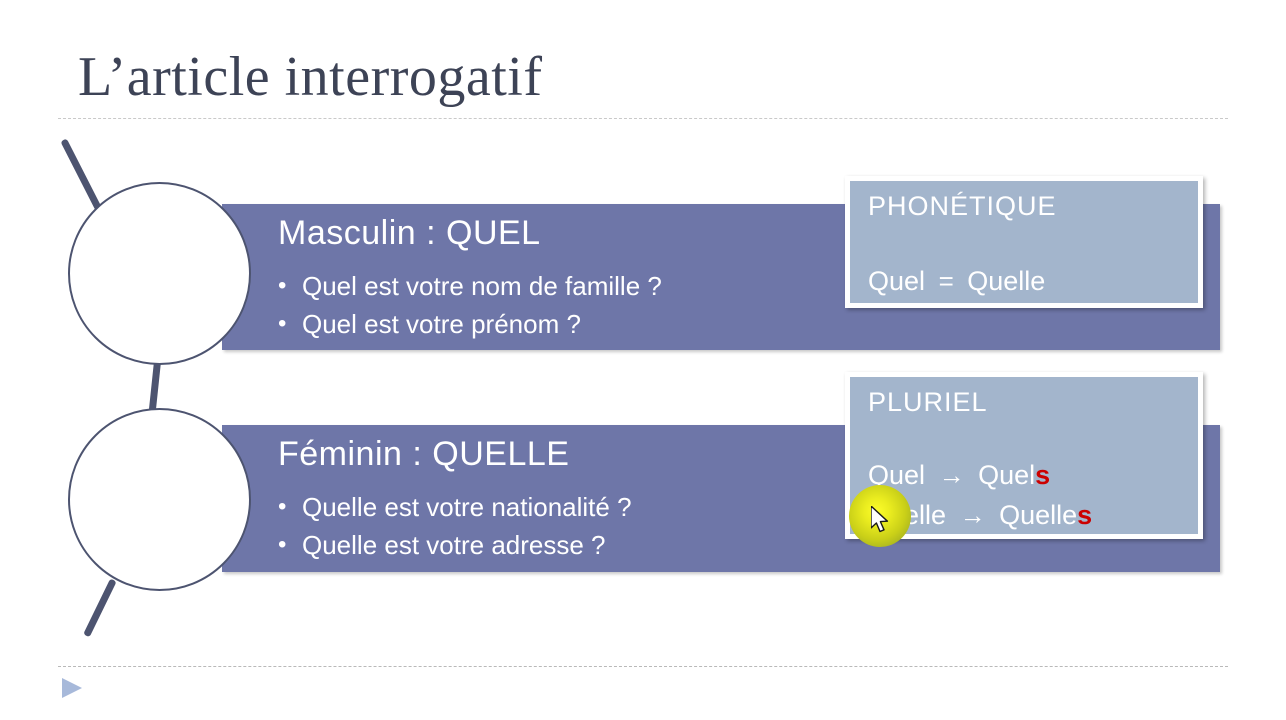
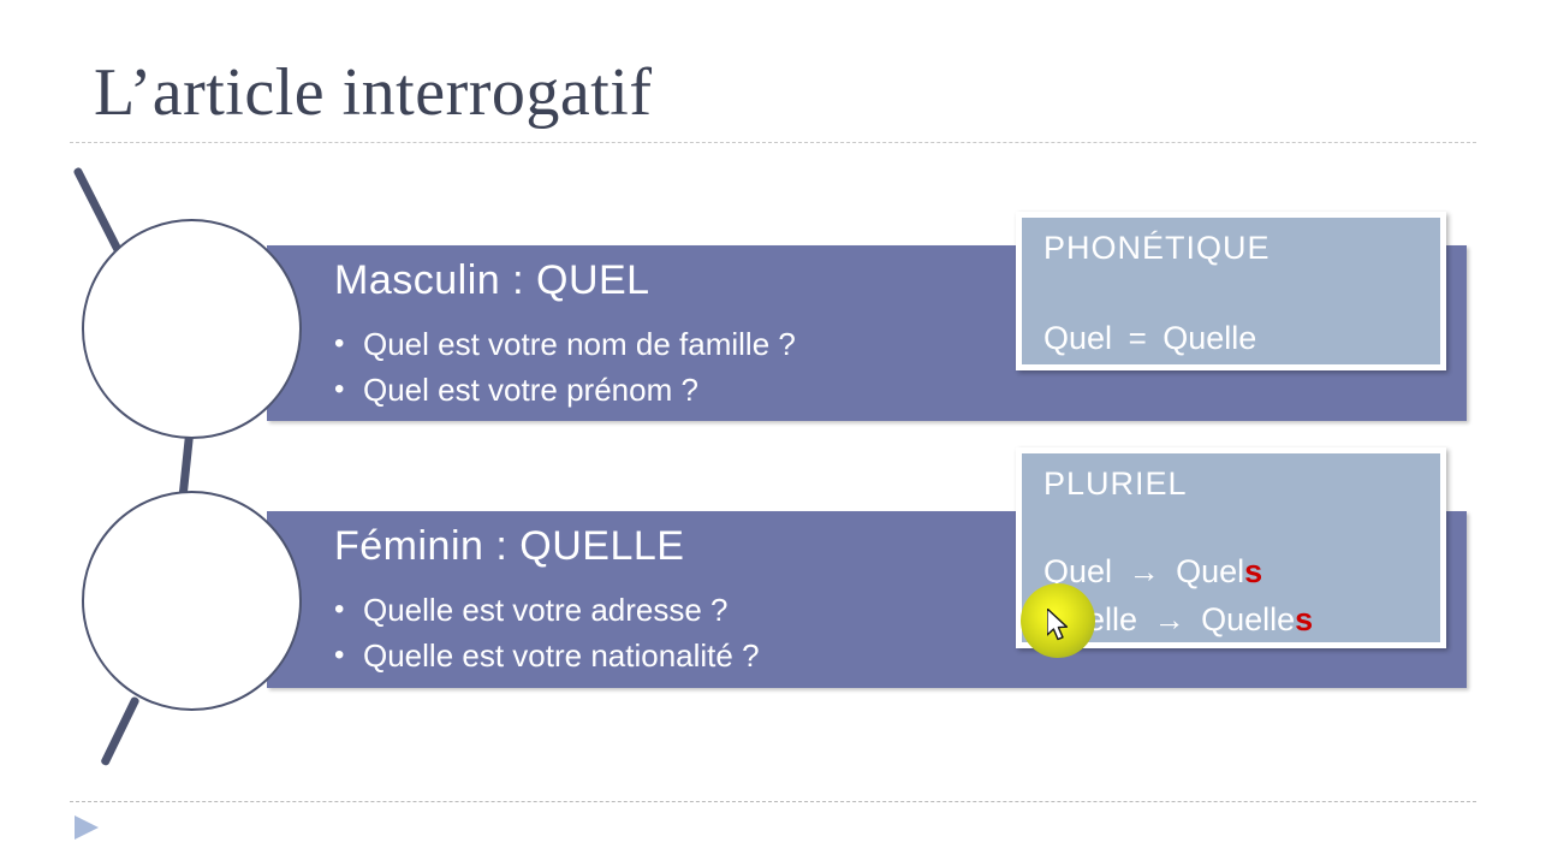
  L’article interrogatif
  Masculin : QUEL
  •
  Quel est votre nom de famille ?
  •
  Quel est votre prénom ?
  Féminin : QUELLE
  •
- Quelle est votre nationalité ?
+ Quelle est votre adresse ?
  •
- Quelle est votre adresse ?
+ Quelle est votre nationalité ?
  PHONÉTIQUE
  Quel = Quelle
  PLURIEL
  Quel → Quels
  elle → Quelles
